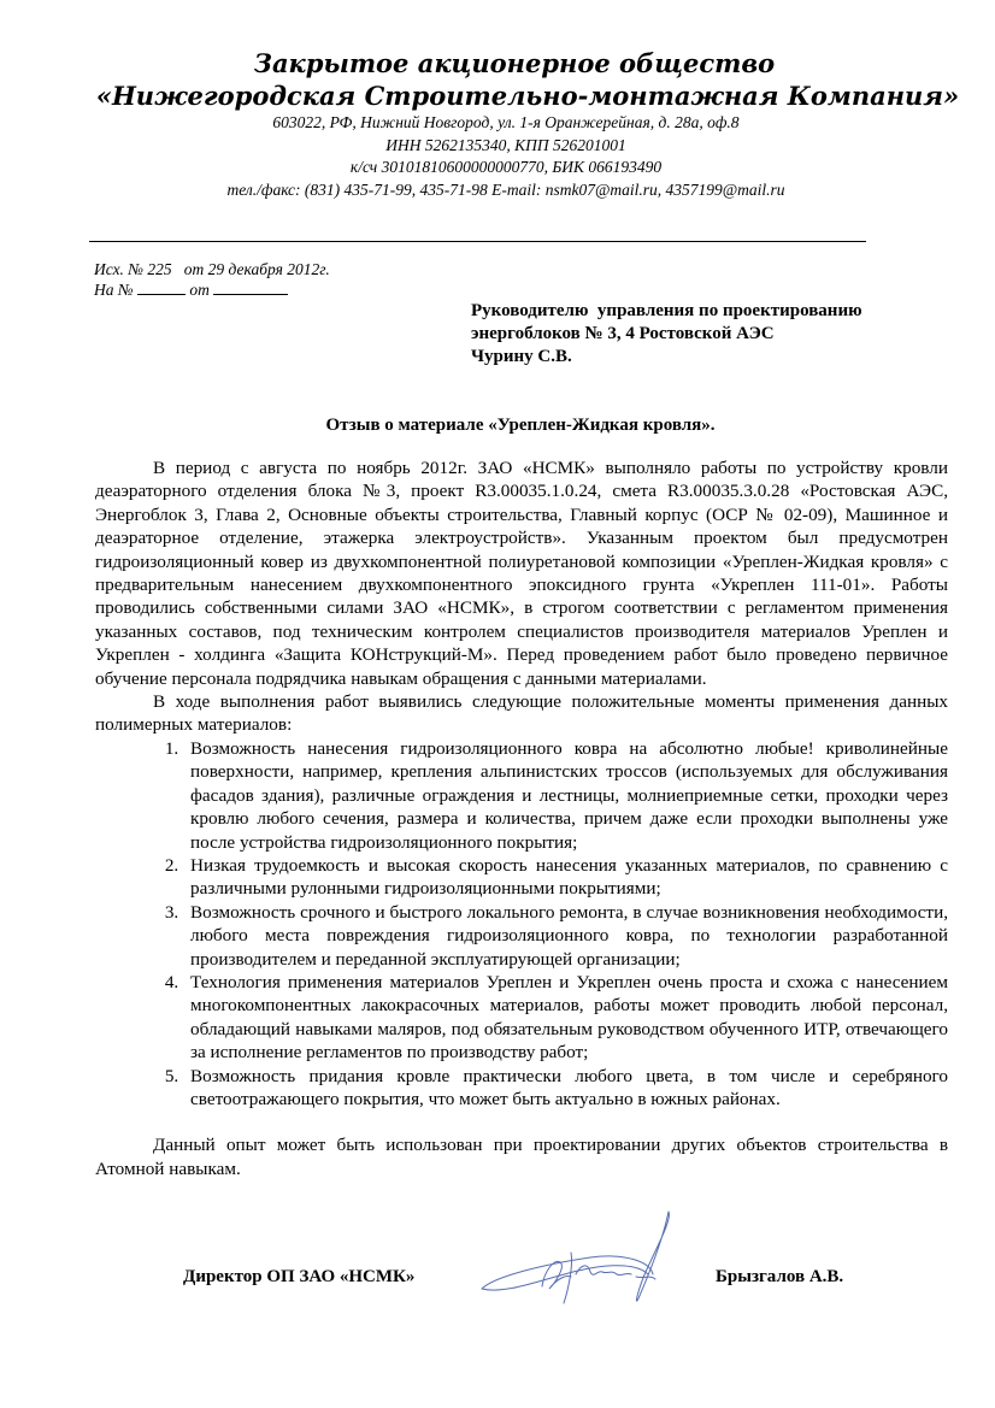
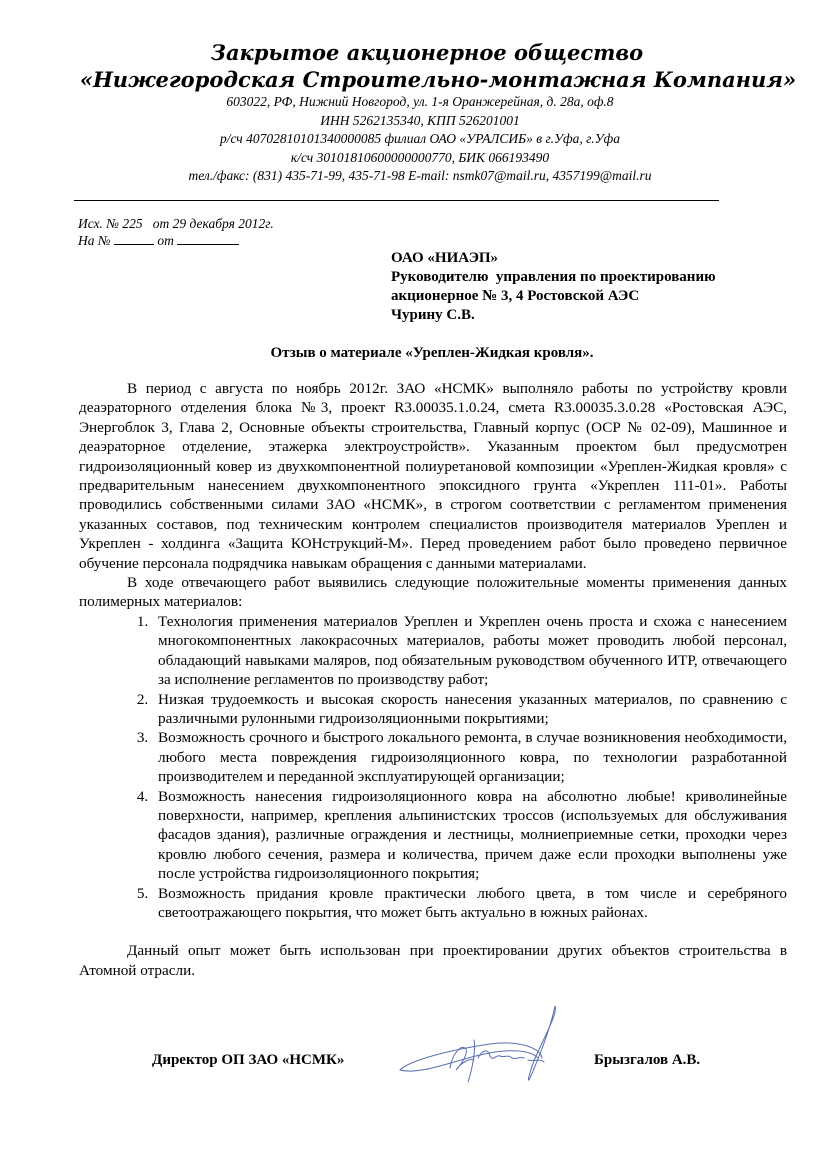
  Закрытое акционерное общество
  «Нижегородская Строительно-монтажная Компания»
  603022, РФ, Нижний Новгород, ул. 1-я Оранжерейная, д. 28а, оф.8
  ИНН 5262135340, КПП 526201001
+ р/сч 40702810101340000085 филиал ОАО «УРАЛСИБ» в г.Уфа, г.Уфа
  к/сч 30101810600000000770, БИК 066193490
  тел./факс: (831) 435-71-99, 435-71-98 E-mail: nsmk07@mail.ru, 4357199@mail.ru
  Исх. № 225 от 29 декабря 2012г.
  На № от
+ ОАО «НИАЭП»
  Руководителю управления по проектированию
- энергоблоков № 3, 4 Ростовской АЭС
+ акционерное № 3, 4 Ростовской АЭС
  Чурину С.В.
  Отзыв о материале «Уреплен-Жидкая кровля».
  В период с августа по ноябрь 2012г. ЗАО «НСМК» выполняло работы по устройству кровли деаэраторного отделения блока №3, проект R3.00035.1.0.24, смета R3.00035.3.0.28 «Ростовская АЭС, Энергоблок 3, Глава 2, Основные объекты строительства, Главный корпус (ОСР № 02-09), Машинное и деаэраторное отделение, этажерка электроустройств». Указанным проектом был предусмотрен гидроизоляционный ковер из двухкомпонентной полиуретановой композиции «Уреплен-Жидкая кровля» с предварительным нанесением двухкомпонентного эпоксидного грунта «Укреплен 111-01». Работы проводились собственными силами ЗАО «НСМК», в строгом соответствии с регламентом применения указанных составов, под техническим контролем специалистов производителя материалов Уреплен и Укреплен - холдинга «Защита КОНструкций-М». Перед проведением работ было проведено первичное обучение персонала подрядчика навыкам обращения с данными материалами.
- В ходе выполнения работ выявились следующие положительные моменты применения данных полимерных материалов:
+ В ходе отвечающего работ выявились следующие положительные моменты применения данных полимерных материалов:
- Возможность нанесения гидроизоляционного ковра на абсолютно любые! криволинейные поверхности, например, крепления альпинистских троссов (используемых для обслуживания фасадов здания), различные ограждения и лестницы, молниеприемные сетки, проходки через кровлю любого сечения, размера и количества, причем даже если проходки выполнены уже после устройства гидроизоляционного покрытия;
+ Технология применения материалов Уреплен и Укреплен очень проста и схожа с нанесением многокомпонентных лакокрасочных материалов, работы может проводить любой персонал, обладающий навыками маляров, под обязательным руководством обученного ИТР, отвечающего за исполнение регламентов по производству работ;
  Низкая трудоемкость и высокая скорость нанесения указанных материалов, по сравнению с различными рулонными гидроизоляционными покрытиями;
  Возможность срочного и быстрого локального ремонта, в случае возникновения необходимости, любого места повреждения гидроизоляционного ковра, по технологии разработанной производителем и переданной эксплуатирующей организации;
- Технология применения материалов Уреплен и Укреплен очень проста и схожа с нанесением многокомпонентных лакокрасочных материалов, работы может проводить любой персонал, обладающий навыками маляров, под обязательным руководством обученного ИТР, отвечающего за исполнение регламентов по производству работ;
+ Возможность нанесения гидроизоляционного ковра на абсолютно любые! криволинейные поверхности, например, крепления альпинистских троссов (используемых для обслуживания фасадов здания), различные ограждения и лестницы, молниеприемные сетки, проходки через кровлю любого сечения, размера и количества, причем даже если проходки выполнены уже после устройства гидроизоляционного покрытия;
  Возможность придания кровле практически любого цвета, в том числе и серебряного светоотражающего покрытия, что может быть актуально в южных районах.
- Данный опыт может быть использован при проектировании других объектов строительства в Атомной навыкам.
+ Данный опыт может быть использован при проектировании других объектов строительства в Атомной отрасли.
  Директор ОП ЗАО «НСМК»
  Брызгалов А.В.
